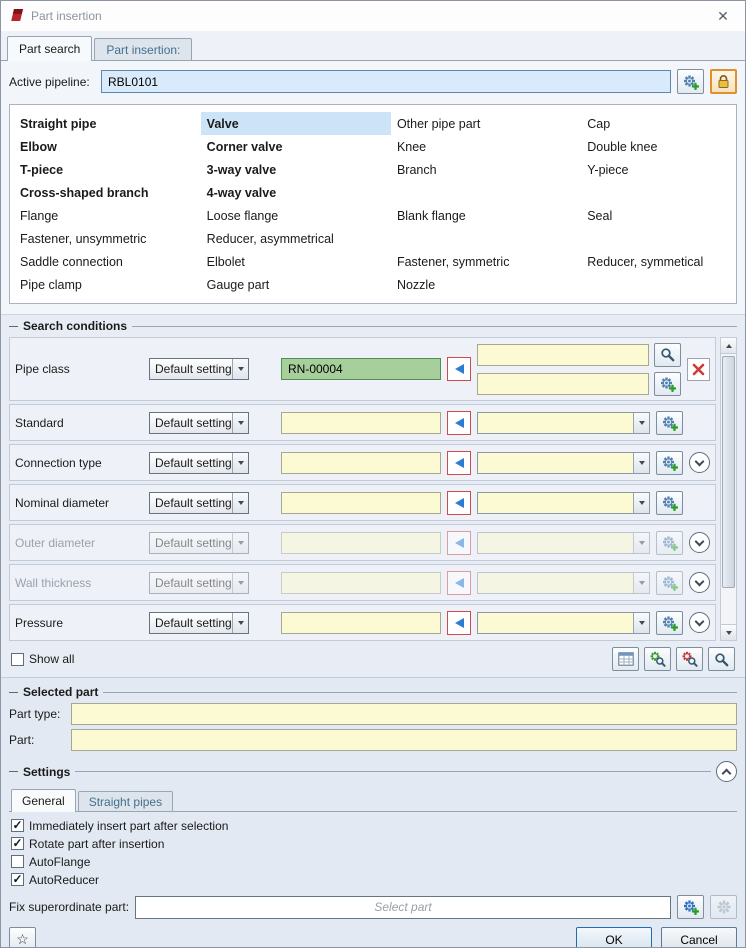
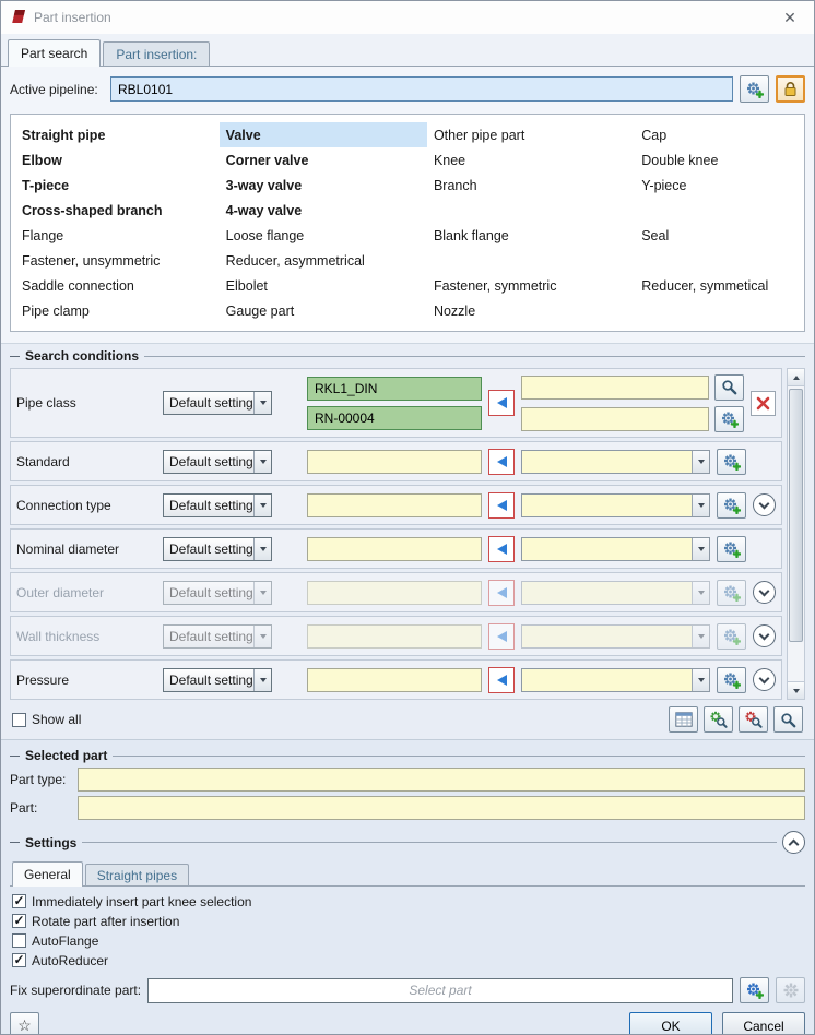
  Part insertion
  ✕
  Part search
  Part insertion:
  Active pipeline:
  RBL0101
  Straight pipe
  Valve
  Other pipe part
  Cap
  Elbow
  Corner valve
  Knee
  Double knee
  T-piece
  3-way valve
  Branch
  Y-piece
  Cross-shaped branch
  4-way valve
  Flange
  Loose flange
  Blank flange
  Seal
  Fastener, unsymmetric
  Reducer, asymmetrical
  Saddle connection
  Elbolet
  Fastener, symmetric
  Reducer, symmetical
  Pipe clamp
  Gauge part
  Nozzle
  Search conditions
  Pipe class
  Default setting
+ RKL1_DIN
  RN-00004
  Standard
  Default setting
  Connection type
  Default setting
  Nominal diameter
  Default setting
  Outer diameter
  Default setting
  Wall thickness
  Default setting
  Pressure
  Default setting
  Show all
  Selected part
  Part type:
  Part:
  Settings
  General
  Straight pipes
  ✓
- Immediately insert part after selection
+ Immediately insert part knee selection
  ✓
  Rotate part after insertion
  AutoFlange
  ✓
  AutoReducer
  Fix superordinate part:
  Select part
  ☆
  OK
  Cancel
